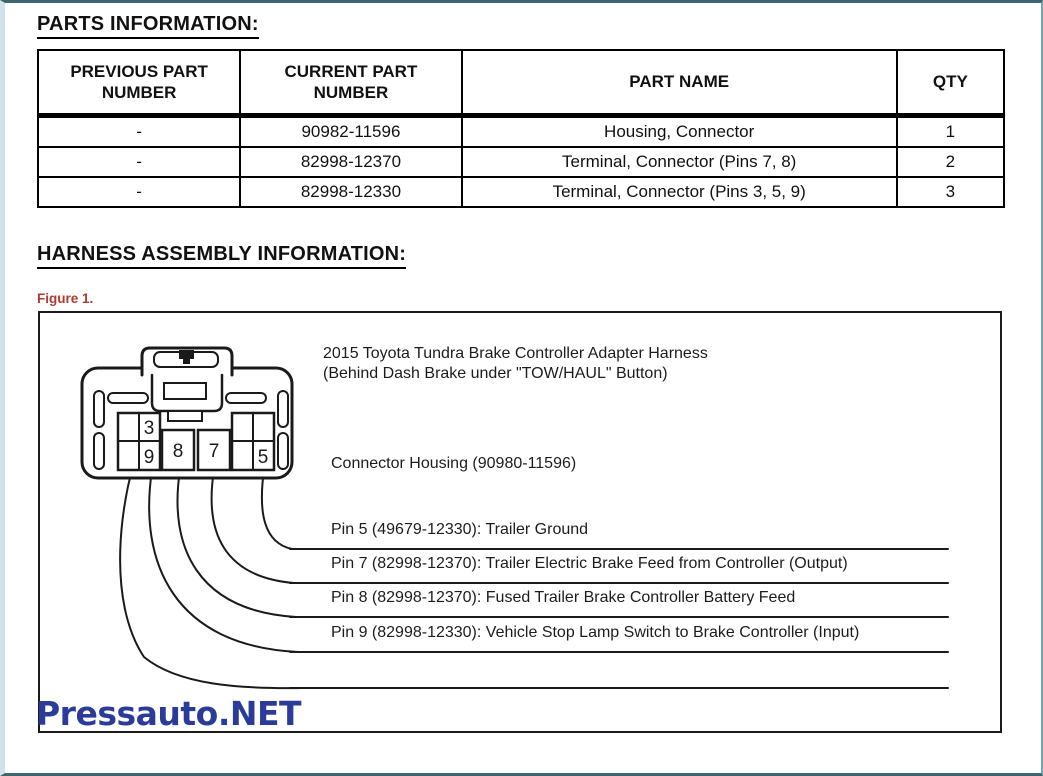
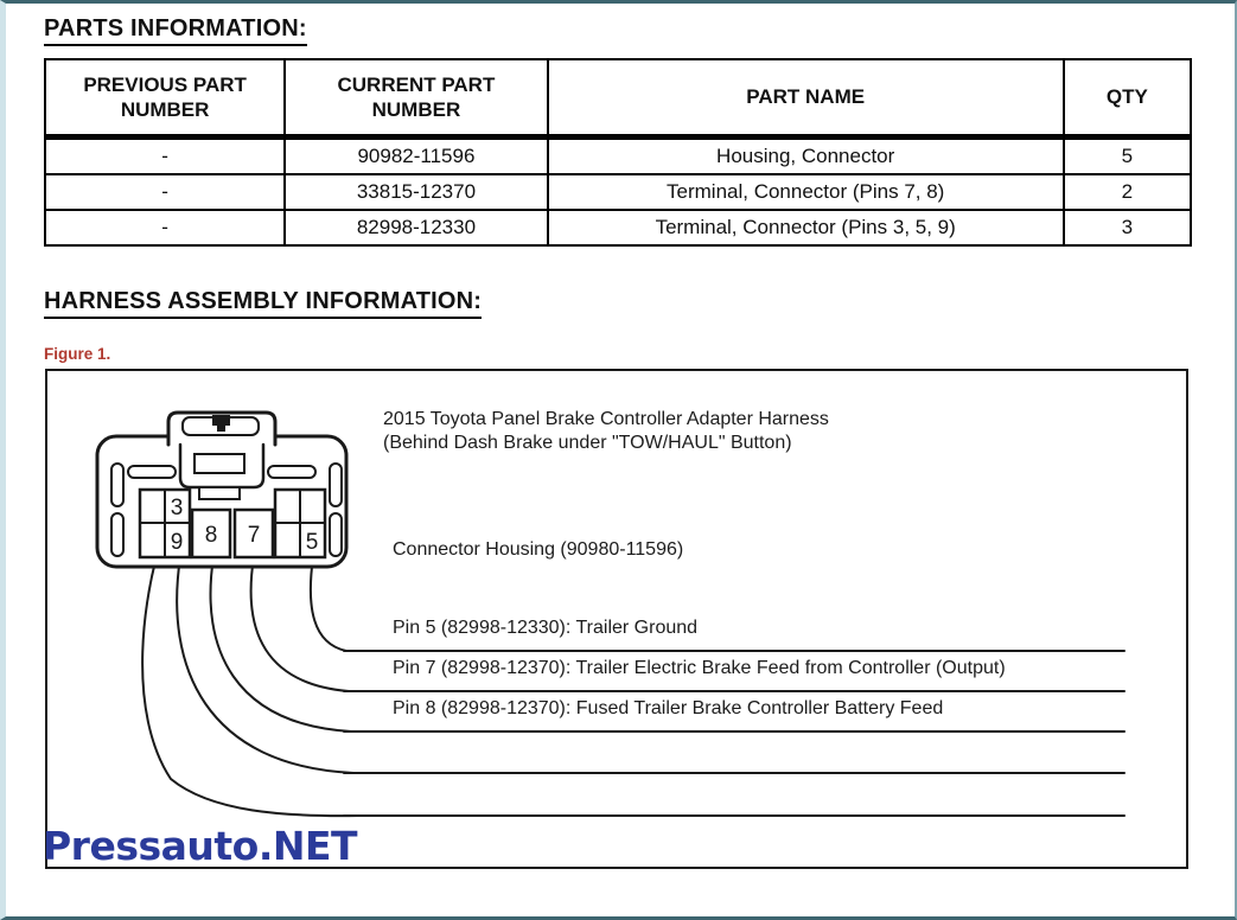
  PARTS INFORMATION:
  PREVIOUS PART NUMBER	CURRENT PART NUMBER	PART NAME	QTY
- -	90982-11596	Housing, Connector	1
+ -	90982-11596	Housing, Connector	5
- -	82998-12370	Terminal, Connector (Pins 7, 8)	2
+ -	33815-12370	Terminal, Connector (Pins 7, 8)	2
  -	82998-12330	Terminal, Connector (Pins 3, 5, 9)	3
  HARNESS ASSEMBLY INFORMATION:
  Figure 1.
  3
  9
  8
  7
  5
- 2015 Toyota Tundra Brake Controller Adapter Harness
+ 2015 Toyota Panel Brake Controller Adapter Harness
  (Behind Dash Brake under "TOW/HAUL" Button)
  Connector Housing (90980-11596)
- Pin 5 (49679-12330): Trailer Ground
+ Pin 5 (82998-12330): Trailer Ground
  Pin 7 (82998-12370): Trailer Electric Brake Feed from Controller (Output)
  Pin 8 (82998-12370): Fused Trailer Brake Controller Battery Feed
- Pin 9 (82998-12330): Vehicle Stop Lamp Switch to Brake Controller (Input)
  Pressauto.NET
